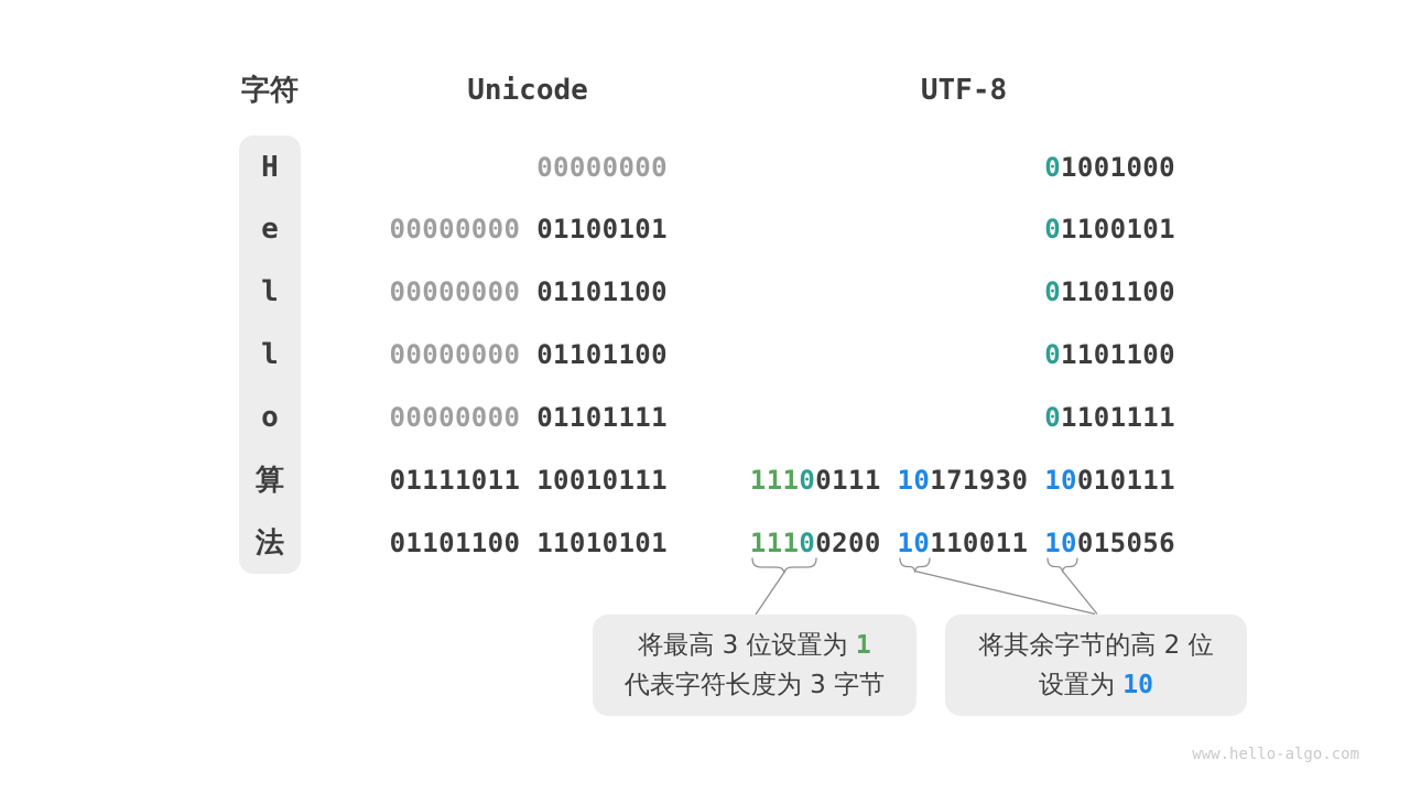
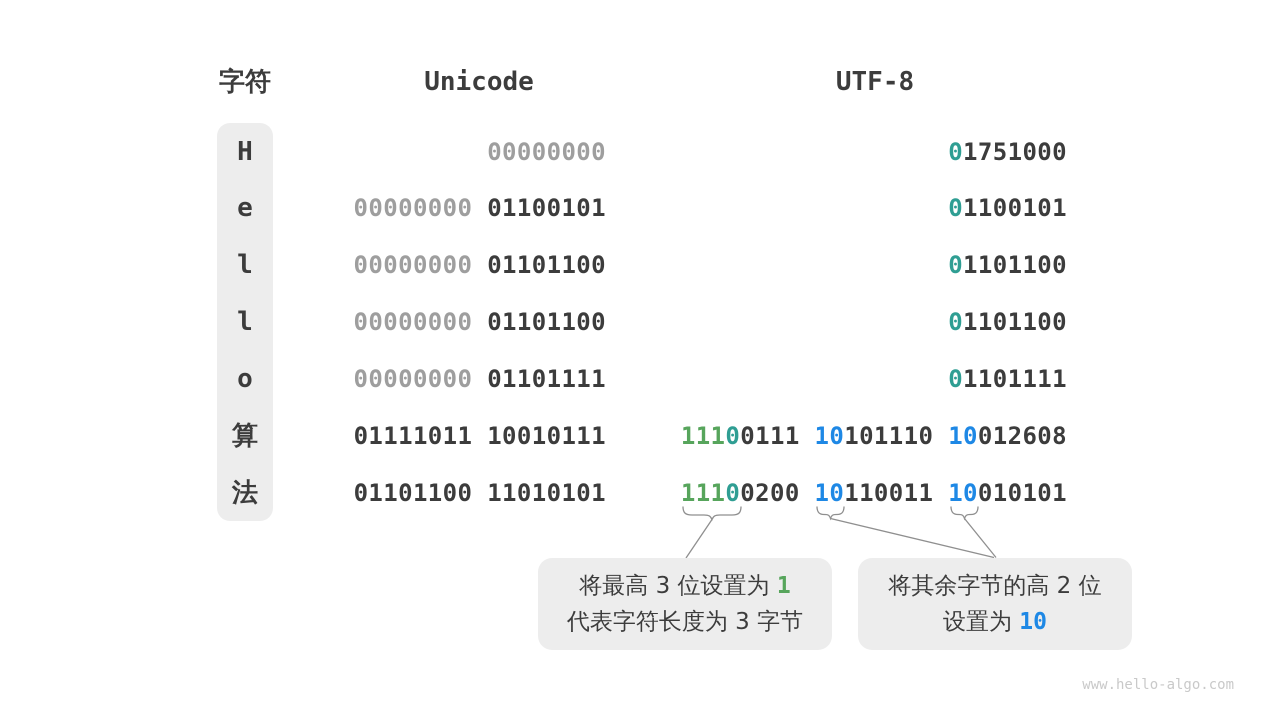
  字符
  Unicode
  UTF-8
  H
  e
  l
  l
  o
  算
  法
  00000000
  00000000
  01100101
  00000000
  01101100
  00000000
  01101100
  00000000
  01101111
  01111011 10010111
  01101100 11010101
  0
- 1001000
+ 1751000
  0
  1100101
  0
  1101100
  0
  1101100
  0
  1101111
  111
  0
  0111
  10
- 171930
+ 101110
  10
- 010111
+ 012608
  111
  0
  0200
  10
  110011
  10
- 015056
+ 010101
  将最高 3 位设置为 1
  代表字符长度为 3 字节
  将其余字节的高 2 位
  设置为 10
  www.hello-algo.com
